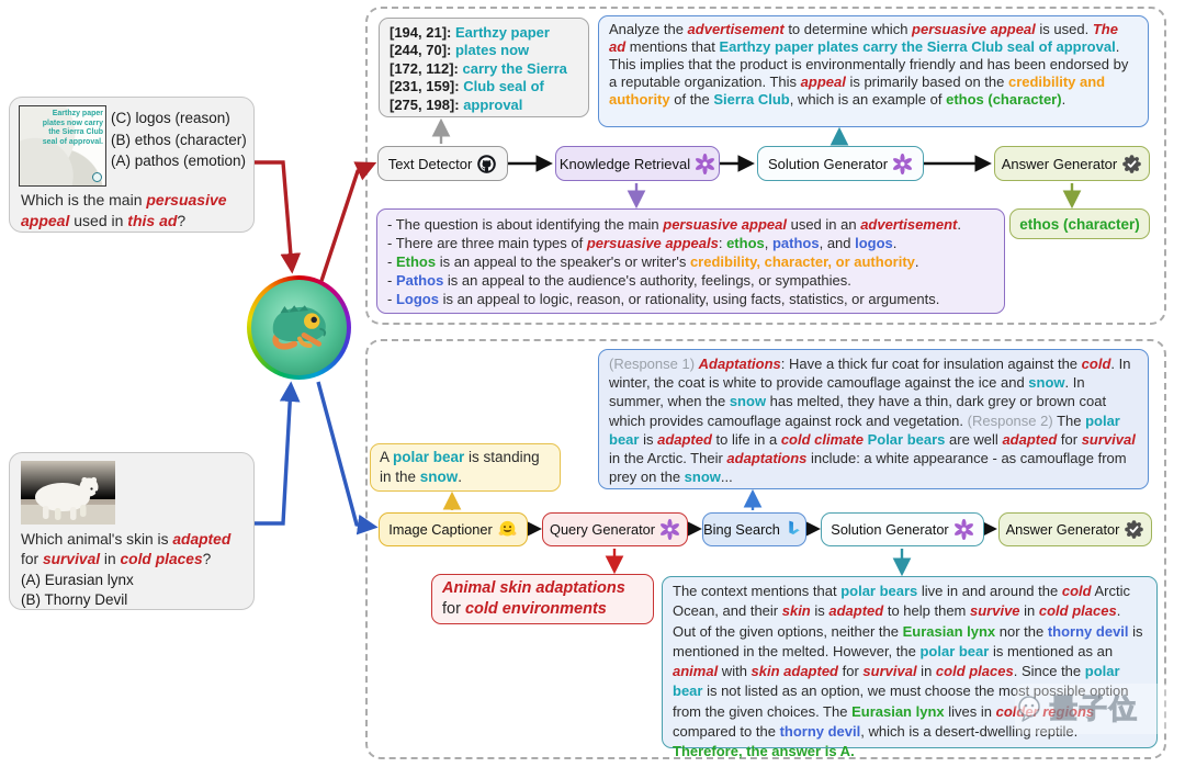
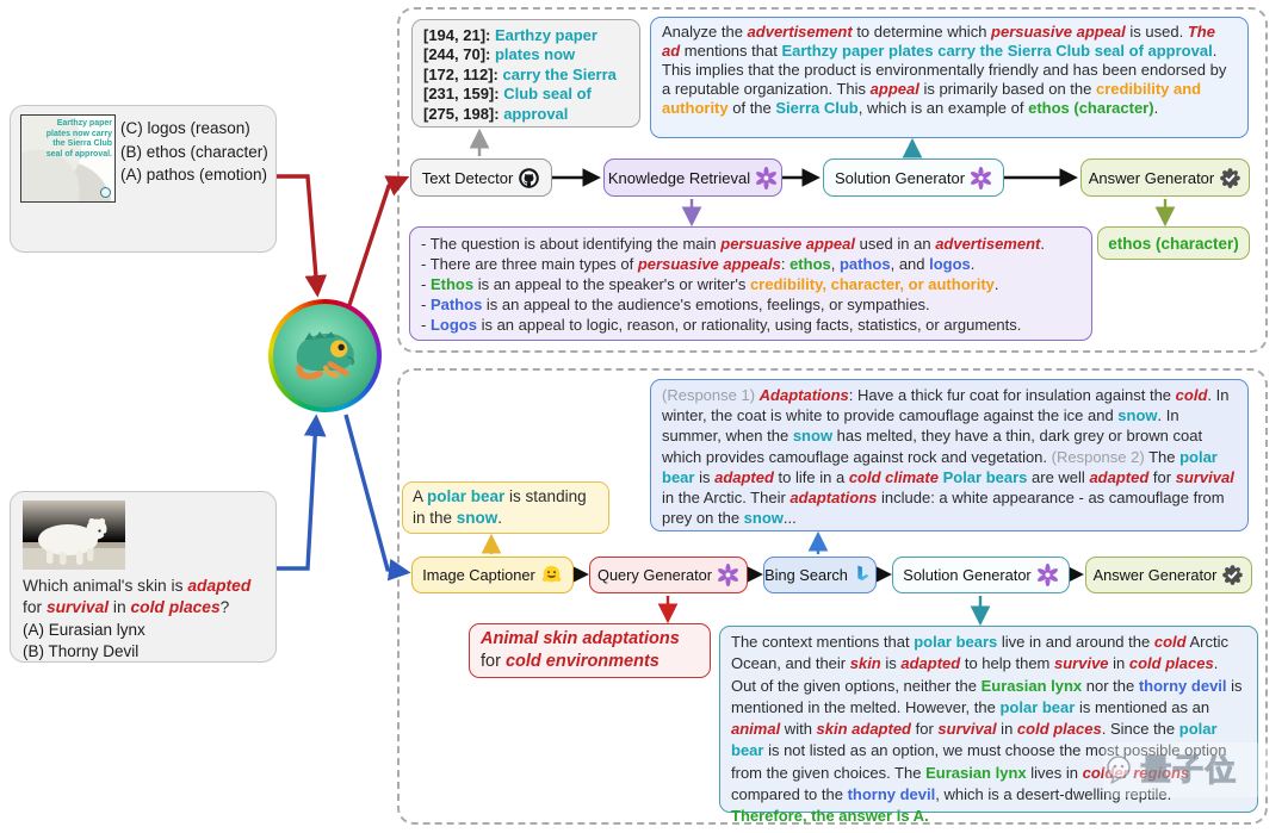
  (C) logos (reason)
  (B) ethos (character)
  (A) pathos (emotion)
- Which is the main persuasive appeal used in this ad?
  Which animal's skin is adapted for survival in cold places?
  (A) Eurasian lynx
  (B) Thorny Devil
  [194, 21]: Earthzy paper
  [244, 70]: plates now
  [172, 112]: carry the Sierra
  [231, 159]: Club seal of
  [275, 198]: approval
  Analyze the advertisement to determine which persuasive appeal is used. The ad mentions that Earthzy paper plates carry the Sierra Club seal of approval. This implies that the product is environmentally friendly and has been endorsed by a reputable organization. This appeal is primarily based on the credibility and authority of the Sierra Club, which is an example of ethos (character).
  Text Detector
  Knowledge Retrieval
  Solution Generator
  Answer Generator
  - The question is about identifying the main persuasive appeal used in an advertisement.
  - There are three main types of persuasive appeals: ethos, pathos, and logos.
  - Ethos is an appeal to the speaker's or writer's credibility, character, or authority.
- - Pathos is an appeal to the audience's authority, feelings, or sympathies.
+ - Pathos is an appeal to the audience's emotions, feelings, or sympathies.
  - Logos is an appeal to logic, reason, or rationality, using facts, statistics, or arguments.
  ethos (character)
  (Response 1) Adaptations: Have a thick fur coat for insulation against the cold. In winter, the coat is white to provide camouflage against the ice and snow. In summer, when the snow has melted, they have a thin, dark grey or brown coat which provides camouflage against rock and vegetation. (Response 2) The polar bear is adapted to life in a cold climate Polar bears are well adapted for survival in the Arctic. Their adaptations include: a white appearance - as camouflage from prey on the snow...
  A polar bear is standing in the snow.
  Image Captioner
  Query Generator
  Bing Search
  Solution Generator
  Answer Generator
  Animal skin adaptations for cold environments
  The context mentions that polar bears live in and around the cold Arctic Ocean, and their skin is adapted to help them survive in cold places. Out of the given options, neither the Eurasian lynx nor the thorny devil is mentioned in the melted. However, the polar bear is mentioned as an animal with skin adapted for survival in cold places. Since the polar bear is not listed as an option, we must choose the most possible option from the given choices. The Eurasian lynx lives in colder regions compared to the thorny devil, which is a desert-dwelling reptile. Therefore, the answer is A.
  量子位
